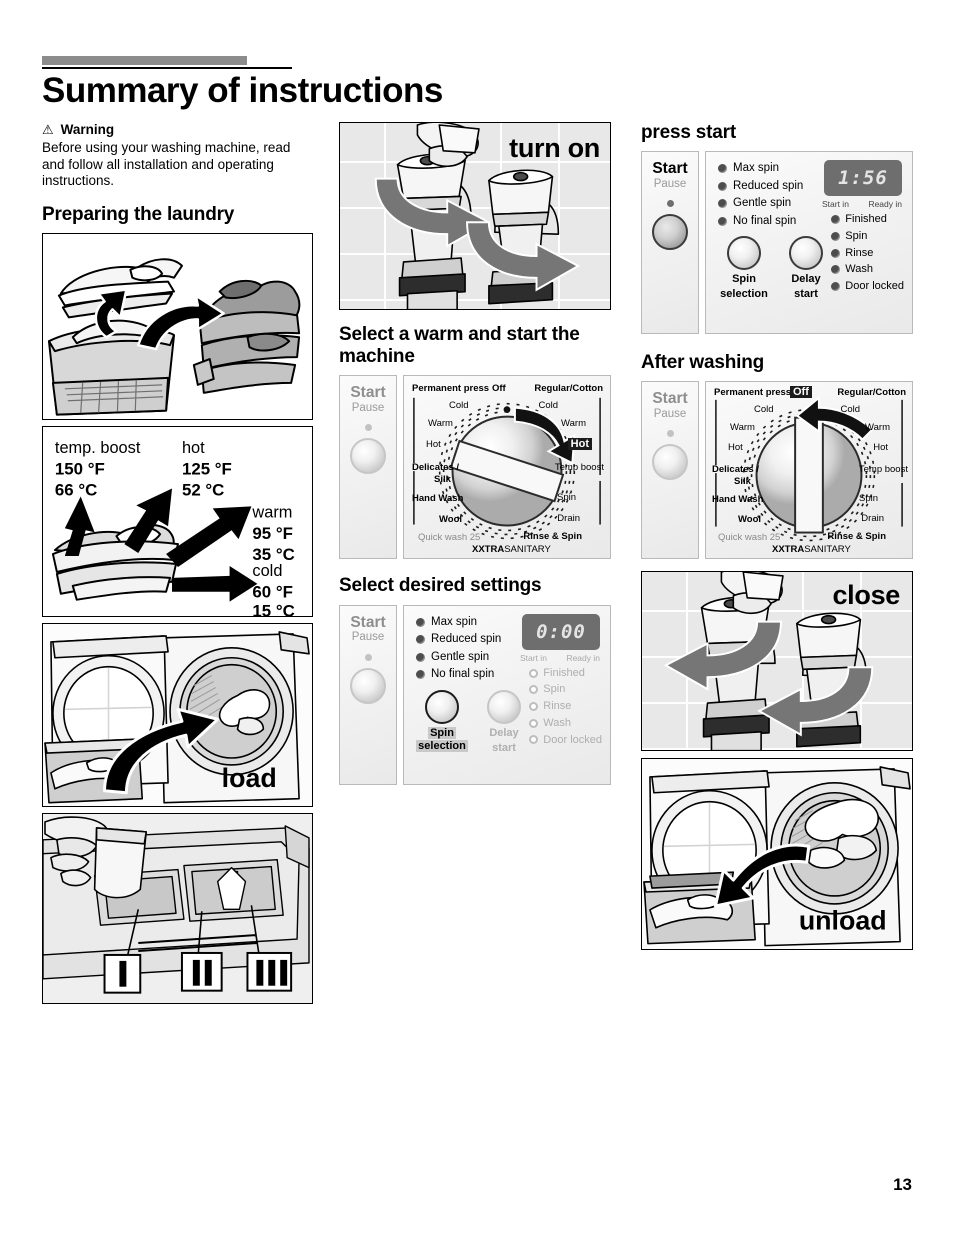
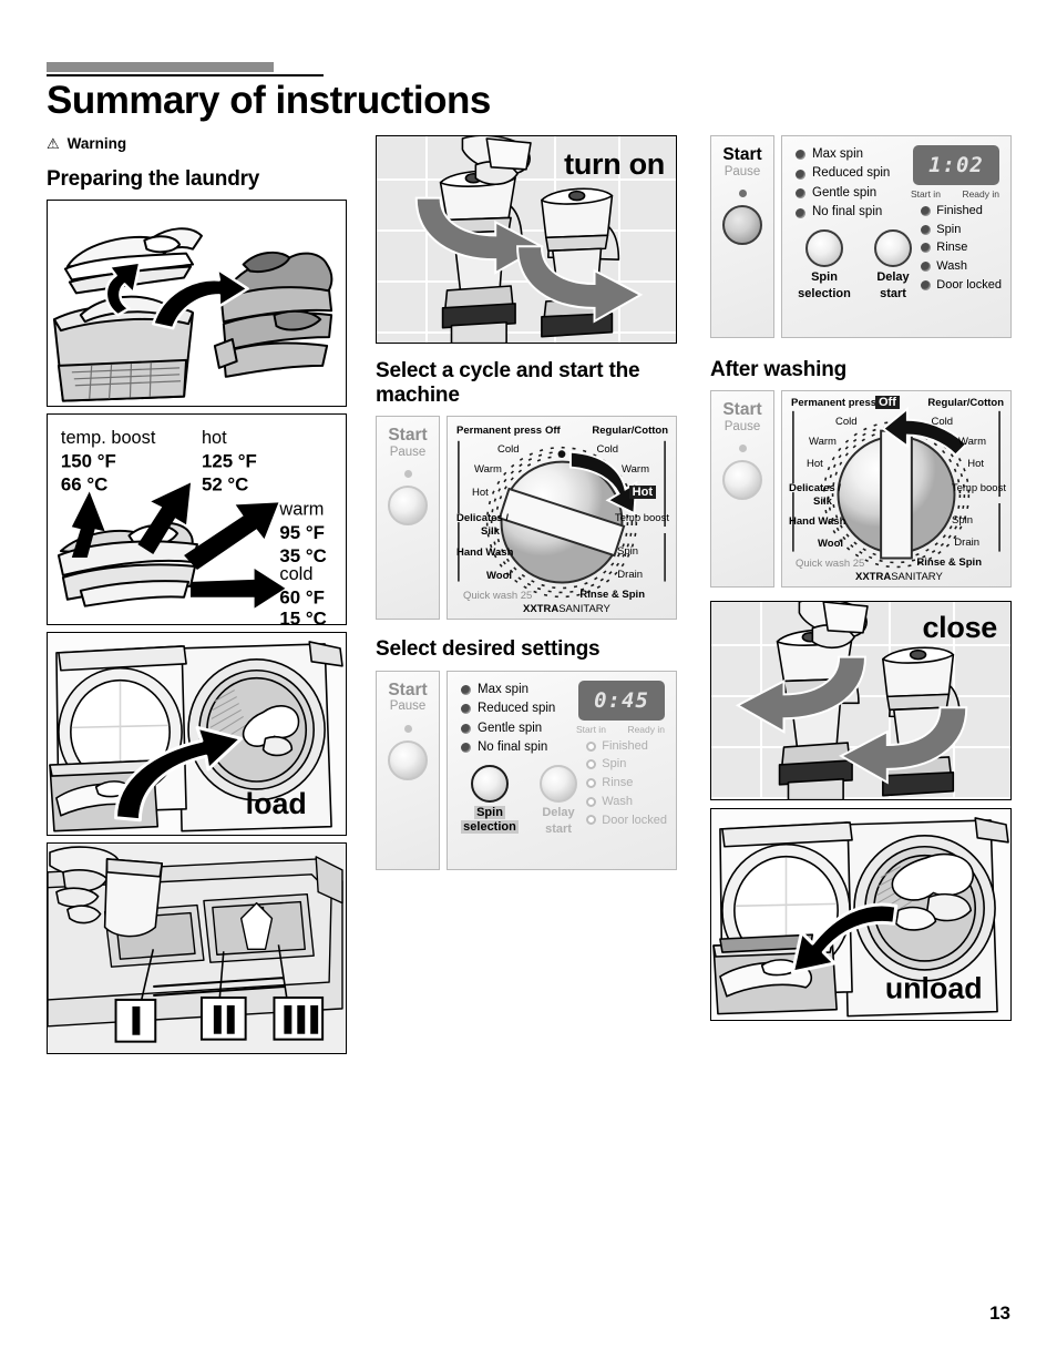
  Summary of instructions
  ⚠
  Warning
- Before using your washing machine, read and follow all installation and operating instructions.
  Preparing the laundry
  temp. boost
  150 °F
  66 °C
  hot
  125 °F
  52 °C
  warm
  95 °F
  35 °C
  cold
  60 °F
  15 °C
  load
  turn on
- Select a warm and start the machine
+ Select a cycle and start the machine
  Start
  Pause
  Permanent press
  Regular/Cotton
  Off
  Cold
  Warm
  Hot
  Cold
  Warm
  Hot
  Temp boost
  Delicates /
  Silk
  Hand Wash
  Wool
  Quick wash 25
  Rinse & Spin
  Spin
  Drain
  XXTRASANITARY
  Select desired settings
  Start
  Pause
  Max spin
  Reduced spin
  Gentle spin
  No final spin
- 0:00
+ 0:45
  Start in
  Ready in
  Finished
  Spin
  Rinse
  Wash
  Door locked
  Spin
  selection
  Delay
  start
- press start
  Start
  Pause
  Max spin
  Reduced spin
  Gentle spin
  No final spin
- 1:56
+ 1:02
  Start in
  Ready in
  Finished
  Spin
  Rinse
  Wash
  Door locked
  Spin
  selection
  Delay
  start
  After washing
  Start
  Pause
  Permanent press
  Regular/Cotton
  Off
  Cold
  Warm
  Hot
  Cold
  Warm
  Hot
  Temp boost
  Delicates /
  Silk
  Hand Wash
  Wool
  Quick wash 25
  Rinse & Spin
  Spin
  Drain
  XXTRASANITARY
  close
  unload
  13
